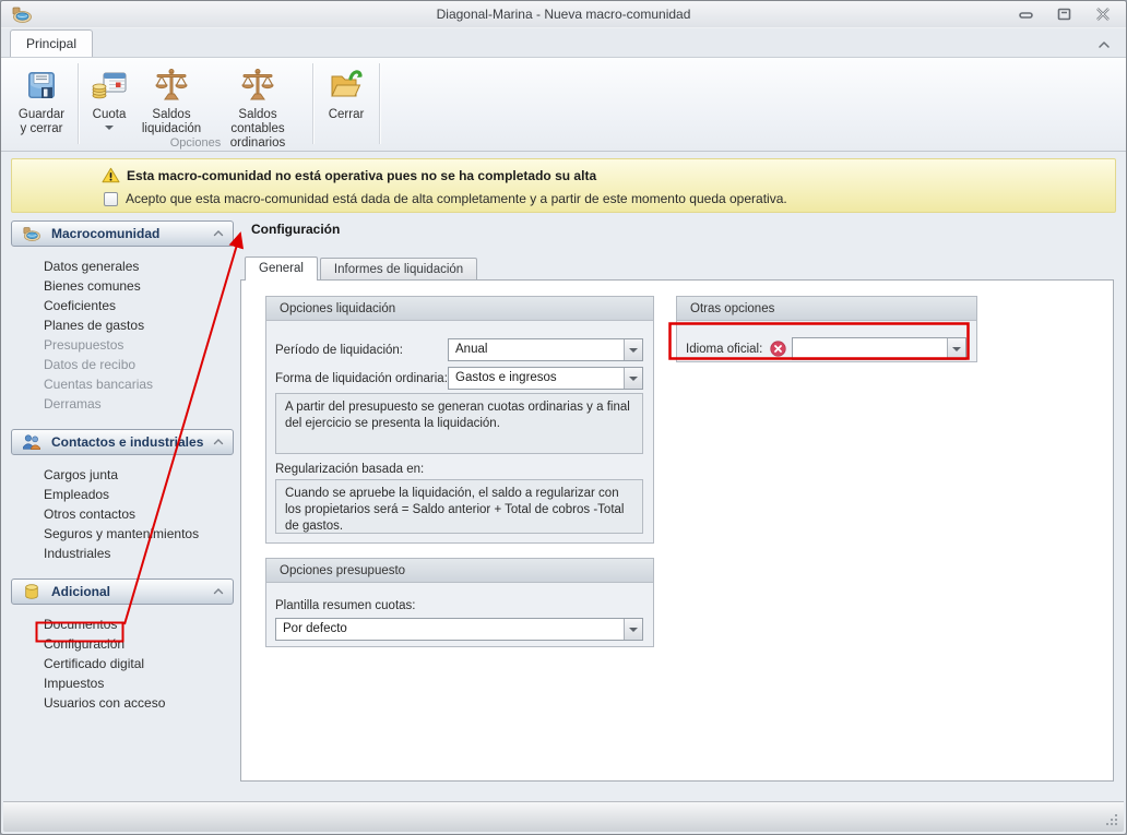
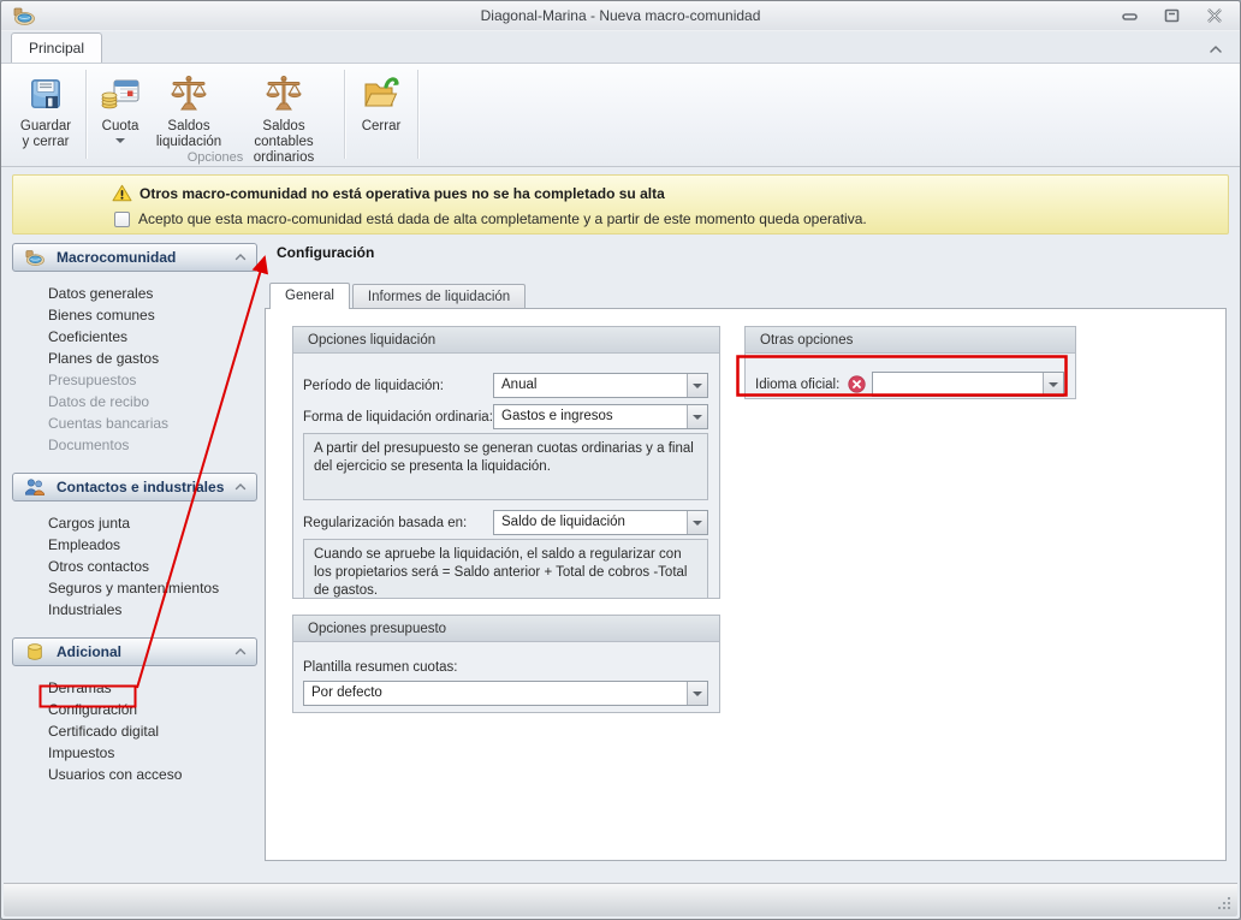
  Diagonal-Marina - Nueva macro-comunidad
  Principal
  Guardar y cerrar
  Cuota
  Saldos liquidación
  Saldos contables ordinarios
  Opciones
  Cerrar
- Esta macro-comunidad no está operativa pues no se ha completado su alta
+ Otros macro-comunidad no está operativa pues no se ha completado su alta
  Acepto que esta macro-comunidad está dada de alta completamente y a partir de este momento queda operativa.
  Macrocomunidad
  Datos generales
  Bienes comunes
  Coeficientes
  Planes de gastos
  Presupuestos
  Datos de recibo
  Cuentas bancarias
- Derramas
+ Documentos
  Contactos e industriales
  Cargos junta
  Empleados
  Otros contactos
  Seguros y mantenmientos
  Industriales
  Adicional
- Documentos
+ Derramas
  Configuración
  Certificado digital
  Impuestos
  Usuarios con acceso
  Configuración
  General
  Informes de liquidación
  Opciones liquidación
  Período de liquidación:
  Anual
  Forma de liquidación ordinaria:
  Gastos e ingresos
  A partir del presupuesto se generan cuotas ordinarias y a final del ejercicio se presenta la liquidación.
  Regularización basada en:
+ Saldo de liquidación
  Cuando se apruebe la liquidación, el saldo a regularizar con los propietarios será = Saldo anterior + Total de cobros -Total de gastos.
  Otras opciones
  Idioma oficial:
  Opciones presupuesto
  Plantilla resumen cuotas:
  Por defecto
